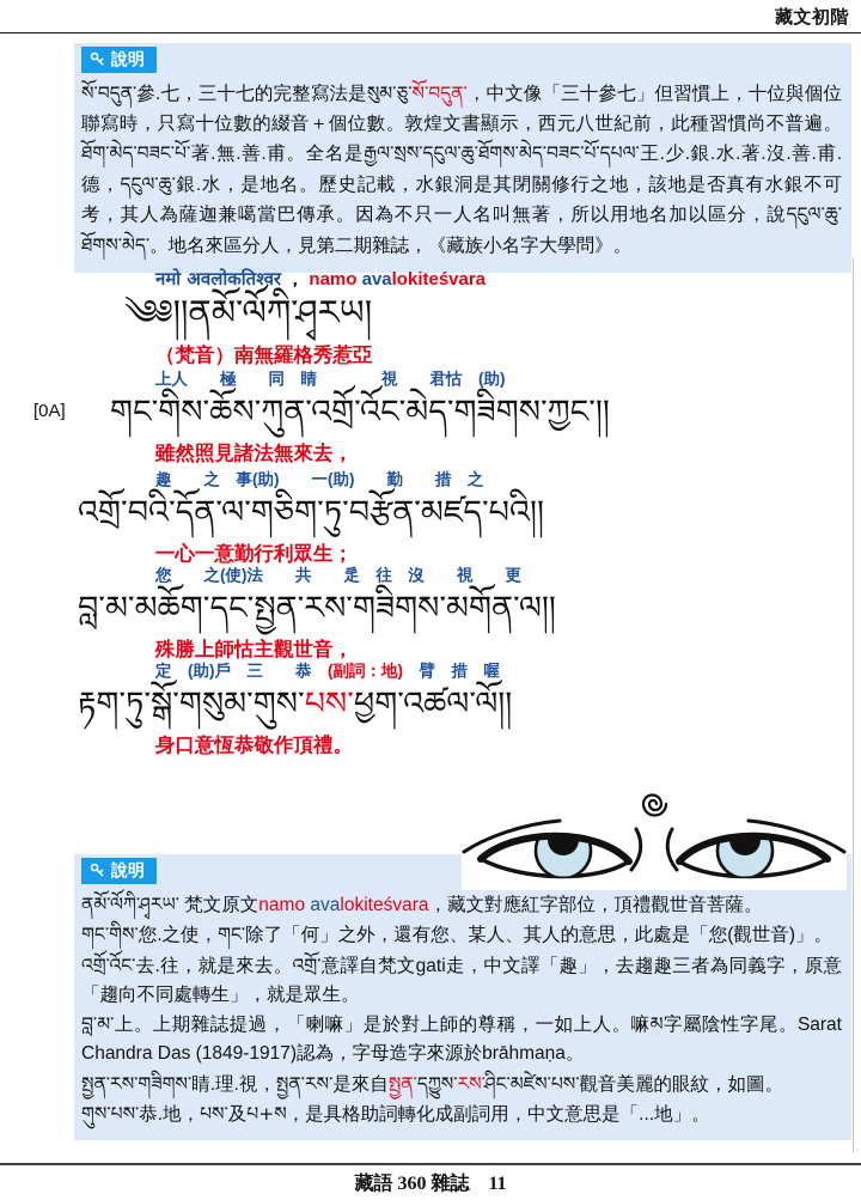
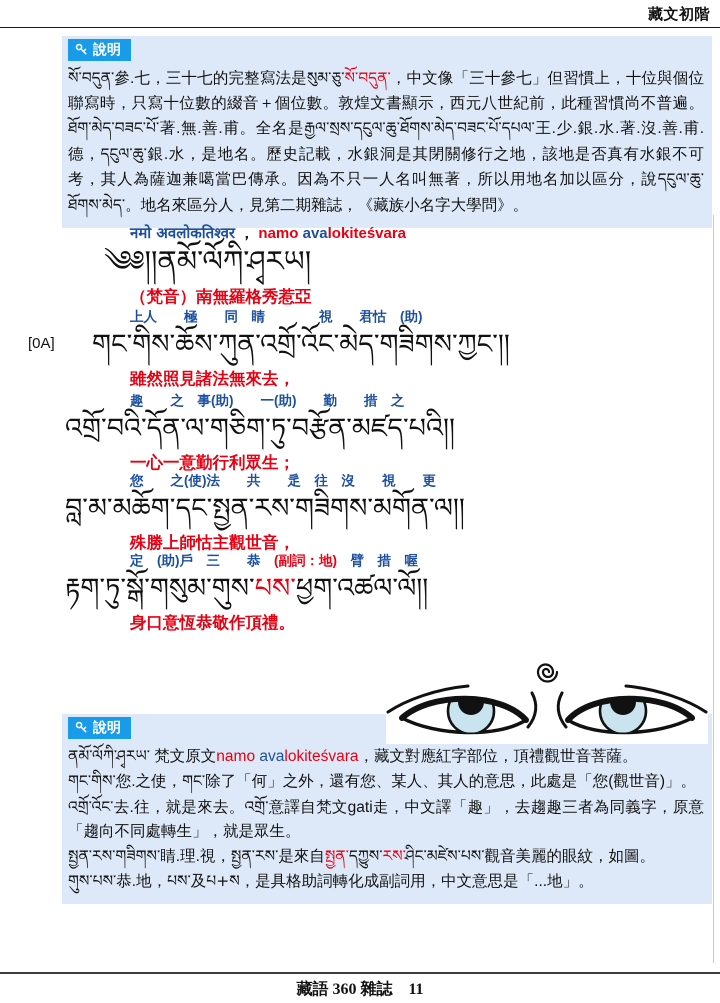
  藏文初階
  說明
  སོ་བདུན་參.七，三十七的完整寫法是སུམ་ཅུ་སོ་བདུན་，中文像「三十參七」但習慣上，十位與個位聯寫時，只寫十位數的綴音＋個位數。敦煌文書顯示，西元八世紀前，此種習慣尚不普遍。ཐོག་མེད་བཟང་པོ་著.無.善.甫。全名是རྒྱལ་སྲས་དངུལ་ཆུ་ཐོགས་མེད་བཟང་པོ་དཔལ་王.少.銀.水.著.沒.善.甫.德，དངུལ་ཆུ་銀.水，是地名。歷史記載，水銀洞是其閉關修行之地，該地是否真有水銀不可考，其人為薩迦兼噶當巴傳承。因為不只一人名叫無著，所以用地名加以區分，說དངུལ་ཆུ་ཐོགས་མེད་。地名來區分人，見第二期雜誌，《藏族小名字大學問》。
  नमो अवलोकतिश्वर ， namo avalokiteśvara
  ༄༅།།ནམོ་ལོཀི་ཤྭརཡ།
  （梵音）南無羅格秀惹亞
  上人 極 同 睛 視 君怙 (助)
  [0A]
  གང་གིས་ཆོས་ཀུན་འགྲོ་འོང་མེད་གཟིགས་ཀྱང་།།
  雖然照見諸法無來去，
  趣 之 事(助) 一(助) 勤 措 之
  འགྲོ་བའི་དོན་ལ་གཅིག་ཏུ་བརྩོན་མཛད་པའི།།
  一心一意勤行利眾生；
  您 之(使)法 共 辵 往 沒 視 更
  བླ་མ་མཆོག་དང་སྤྱན་རས་གཟིགས་མགོན་ལ།།
  殊勝上師怙主觀世音，
  定 (助)戶 三 恭 (副詞：地) 臂 措 喔
  རྟག་ཏུ་སྒོ་གསུམ་གུས་པས་ཕྱག་འཚལ་ལོ།།
  身口意恆恭敬作頂禮。
  說明
  ནམོ་ལོཀི་ཤྭརཡ་ 梵文原文namo avalokiteśvara，藏文對應紅字部位，頂禮觀世音菩薩。
  གང་གིས་您.之使，གང་除了「何」之外，還有您、某人、其人的意思，此處是「您(觀世音)」。
  འགྲོ་འོང་去.往，就是來去。འགྲོ་意譯自梵文gati走，中文譯「趣」，去趨趣三者為同義字，原意「趨向不同處轉生」，就是眾生。
- བླ་མ་上。上期雜誌提過，「喇嘛」是於對上師的尊稱，一如上人。嘛མ字屬陰性字尾。Sarat Chandra Das (1849-1917)認為，字母造字來源於brāhmaṇa。
  སྤྱན་རས་གཟིགས་睛.理.視，སྤྱན་རས་是來自སྤྱན་དཀྱུས་རས་ཤིང་མཛེས་པས་觀音美麗的眼紋，如圖。
  གུས་པས་恭.地，པས་及པ+ས，是具格助詞轉化成副詞用，中文意思是「...地」。
  藏語 360 雜誌 11
